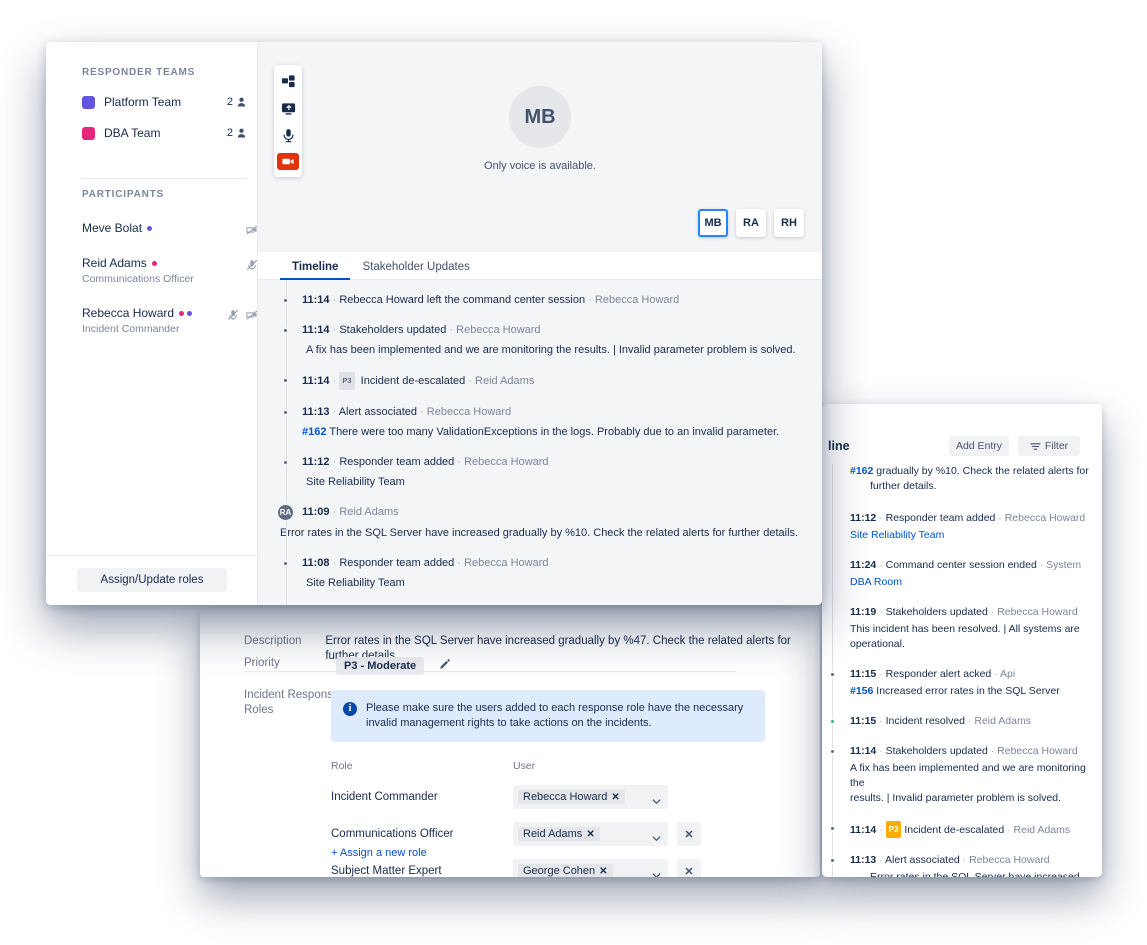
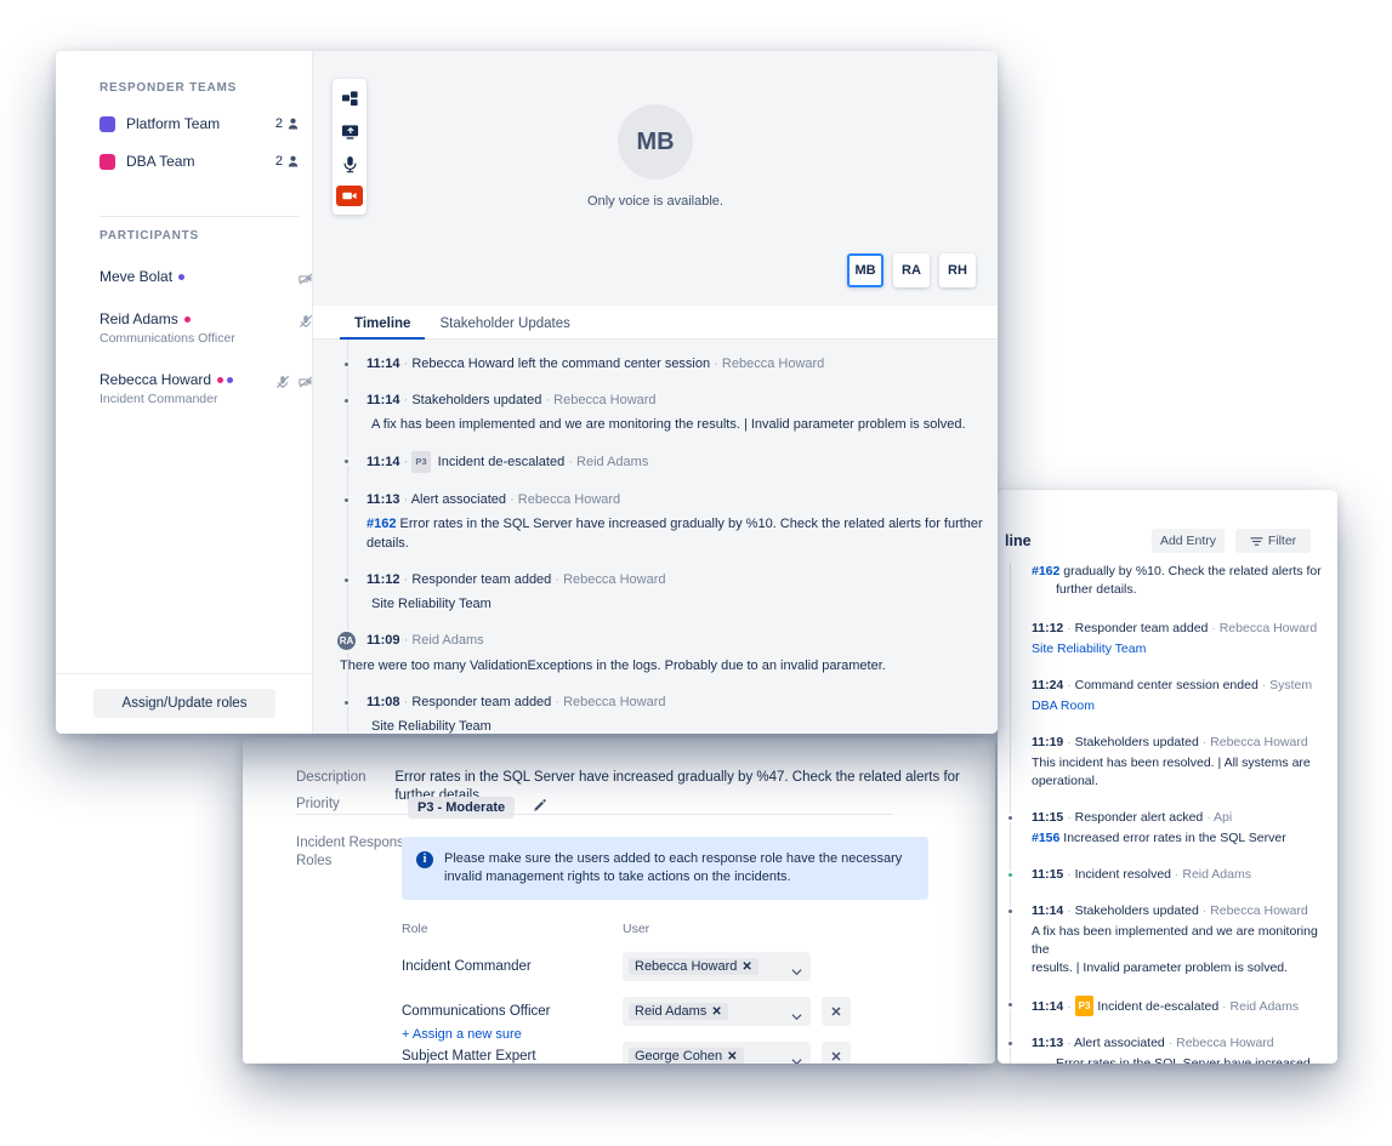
  Description
  Error rates in the SQL Server have increased gradually by %47. Check the related alerts for further details.
  Priority
  P3 - Moderate
  Incident Respons Roles
  i
  Please make sure the users added to each response role have the necessary invalid management rights to take actions on the incidents.
  Role
  User
  Incident Commander
  Rebecca Howard
  ✕
  Communications Officer
  Reid Adams
  ✕
  ✕
  Subject Matter Expert
  George Cohen
  ✕
  ✕
- + Assign a new role
+ + Assign a new sure
  line
  Add Entry
  Filter
  #162 gradually by %10. Check the related alerts for
  further details.
  11:12 · Responder team added · Rebecca Howard
  Site Reliability Team
  11:24 · Command center session ended · System
  DBA Room
  11:19 · Stakeholders updated · Rebecca Howard
  This incident has been resolved. | All systems are
  operational.
  11:15 · Responder alert acked · Api
  #156 Increased error rates in the SQL Server
  11:15 · Incident resolved · Reid Adams
  11:14 · Stakeholders updated · Rebecca Howard
  A fix has been implemented and we are monitoring the
  results. | Invalid parameter problem is solved.
  11:14 · P3 Incident de-escalated · Reid Adams
  11:13 · Alert associated · Rebecca Howard
  RESPONDER TEAMS
  Platform Team
  2
  DBA Team
  2
  PARTICIPANTS
  Meve Bolat
  Reid Adams
  Communications Officer
  Rebecca Howard
  Incident Commander
  Assign/Update roles
  MB
  Only voice is available.
  MB
  RA
  RH
  Timeline
  Stakeholder Updates
  11:14 · Rebecca Howard left the command center session · Rebecca Howard
  11:14 · Stakeholders updated · Rebecca Howard
  A fix has been implemented and we are monitoring the results. | Invalid parameter problem is solved.
  11:14 · P3 Incident de-escalated · Reid Adams
  11:13 · Alert associated · Rebecca Howard
- #162 There were too many ValidationExceptions in the logs. Probably due to an invalid parameter.
+ #162 Error rates in the SQL Server have increased gradually by %10. Check the related alerts for further details.
  11:12 · Responder team added · Rebecca Howard
  Site Reliability Team
  RA
  11:09 · Reid Adams
- Error rates in the SQL Server have increased gradually by %10. Check the related alerts for further details.
+ There were too many ValidationExceptions in the logs. Probably due to an invalid parameter.
  11:08 · Responder team added · Rebecca Howard
  Site Reliability Team
